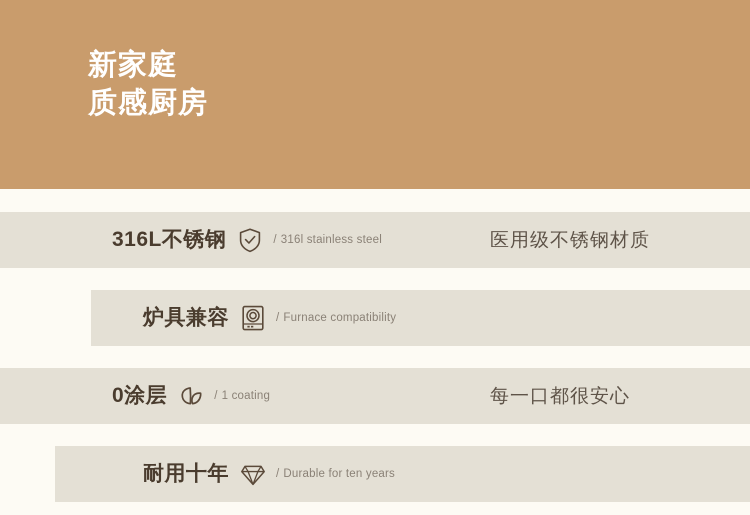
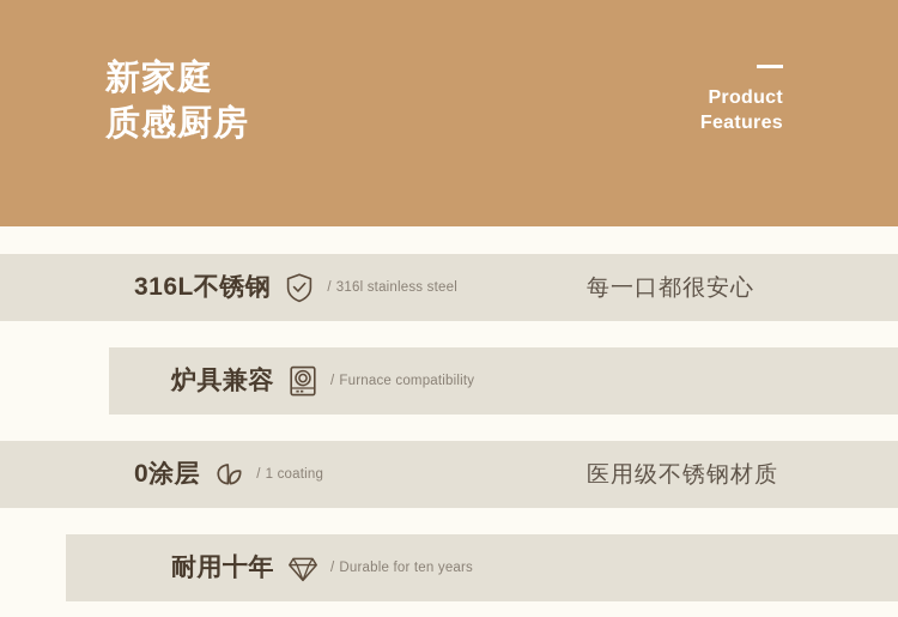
  新家庭
  质感厨房
+ Product
+ Features
  316L不锈钢
  / 316l stainless steel
- 医用级不锈钢材质
+ 每一口都很安心
  炉具兼容
  / Furnace compatibility
  0涂层
  / 1 coating
- 每一口都很安心
+ 医用级不锈钢材质
  耐用十年
  / Durable for ten years
